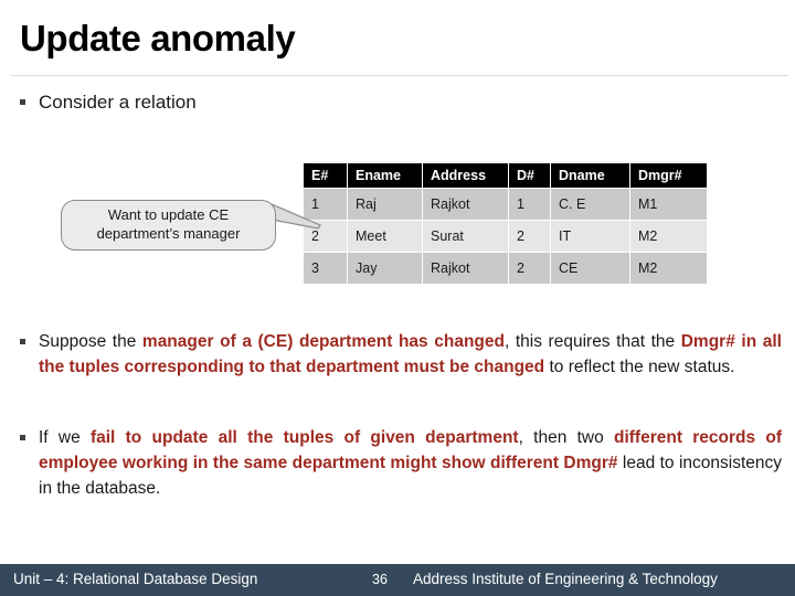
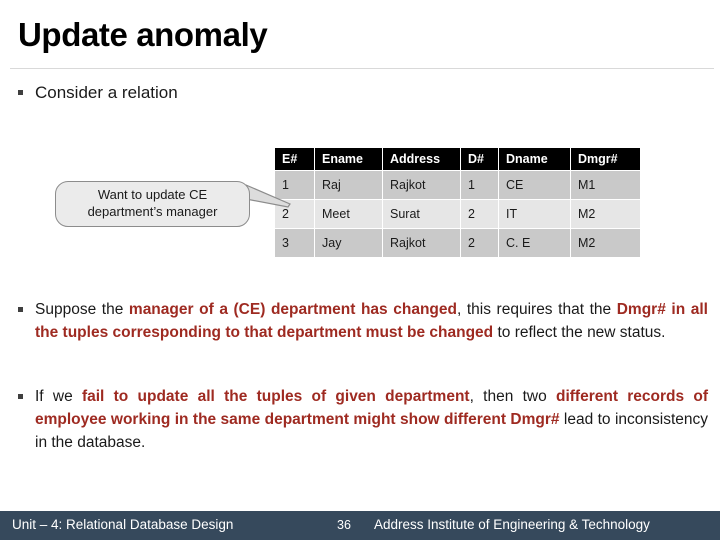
  Update anomaly
  Consider a relation
  Want to update CE
  department’s manager
  E#	Ename	Address	D#	Dname	Dmgr#
- 1	Raj	Rajkot	1	C. E	M1
+ 1	Raj	Rajkot	1	CE	M1
  2	Meet	Surat	2	IT	M2
- 3	Jay	Rajkot	2	CE	M2
+ 3	Jay	Rajkot	2	C. E	M2
  Suppose the manager of a (CE) department has changed, this requires that the Dmgr# in all the tuples corresponding to that department must be changed to reflect the new status.
  If we fail to update all the tuples of given department, then two different records of employee working in the same department might show different Dmgr# lead to inconsistency in the database.
  Unit – 4: Relational Database Design
  36
  Address Institute of Engineering & Technology
